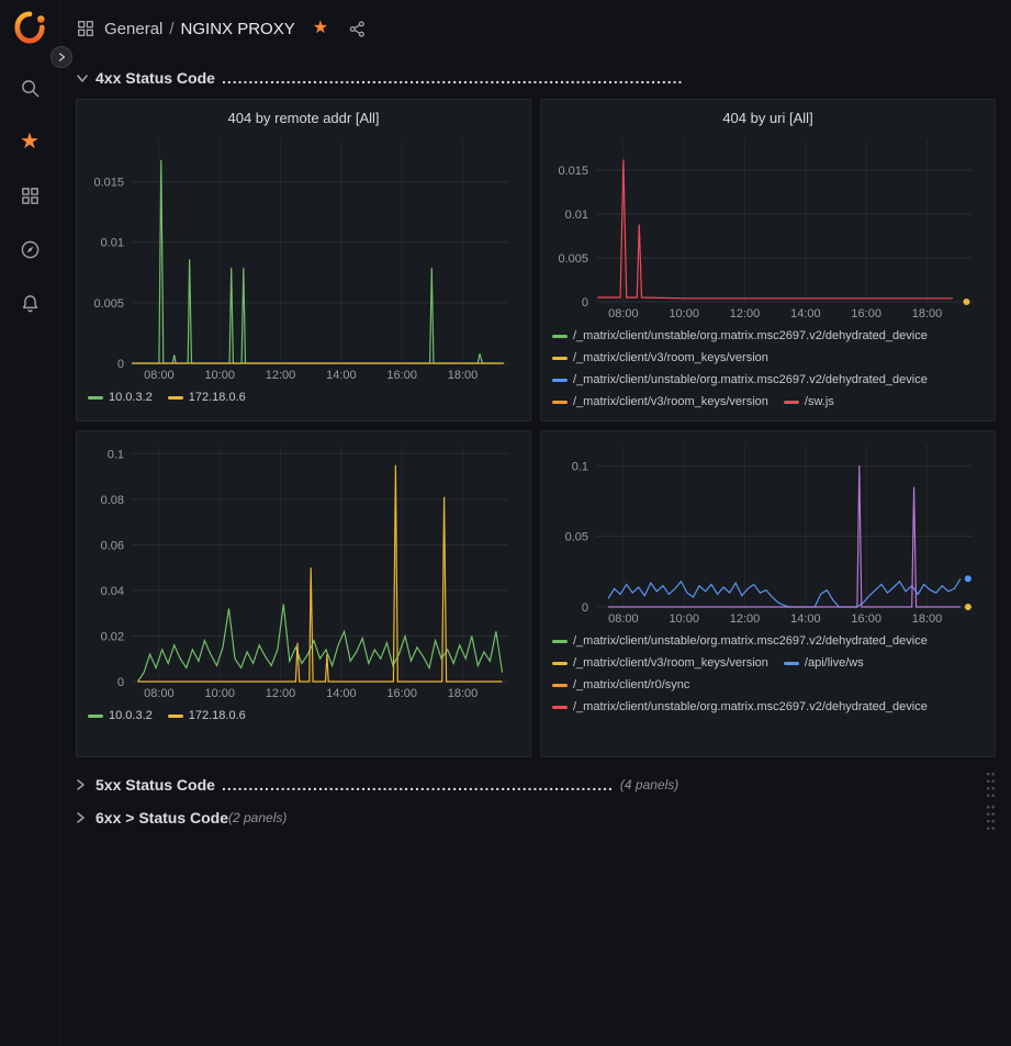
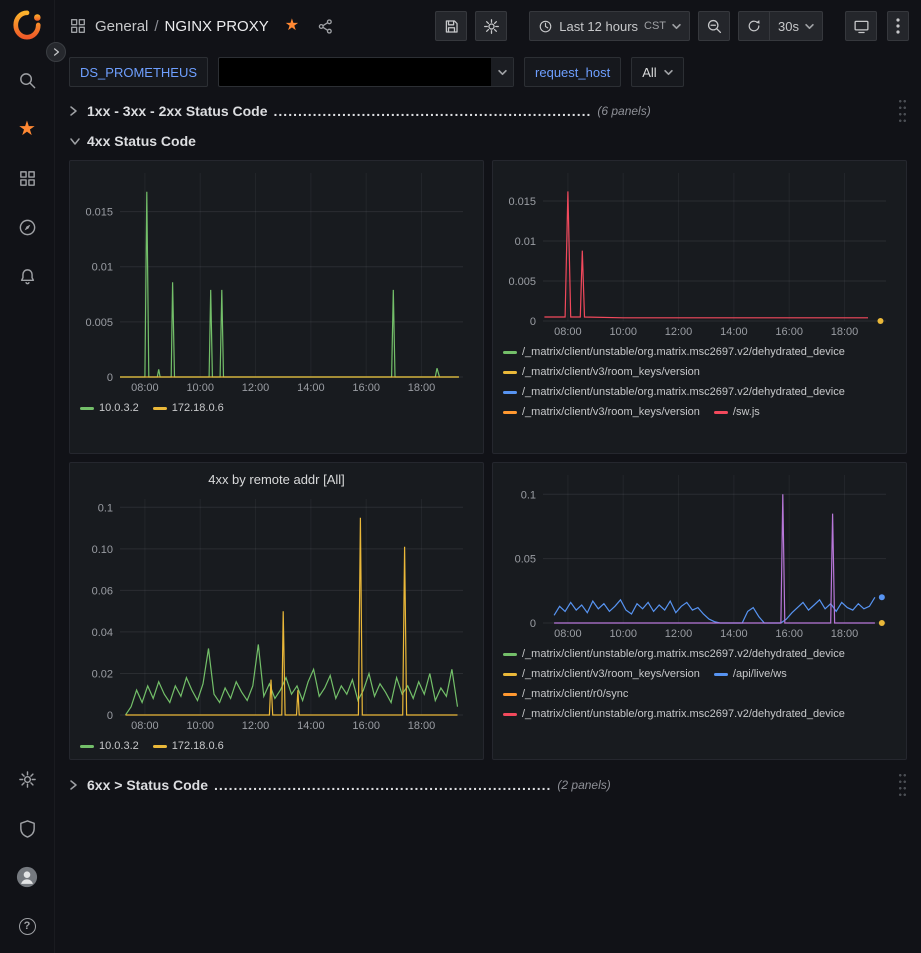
  ★
+ ?
  General
  /
  NGINX PROXY
  ★
+ Last 12 hours
+ CST
+ 30s
+ DS_PROMETHEUS
+ request_host
+ All
+ 1xx - 3xx - 2xx Status Code
+ .................................................................
+ (6 panels)
  4xx Status Code
- ......................................................................................
- 404 by remote addr [All]
  08:00
  10:00
  12:00
  14:00
  16:00
  18:00
  0
  0.005
  0.01
  0.015
  10.0.3.2
  172.18.0.6
- 404 by uri [All]
  08:00
  10:00
  12:00
  14:00
  16:00
  18:00
  0
  0.005
  0.01
  0.015
  /_matrix/client/unstable/org.matrix.msc2697.v2/dehydrated_device
  /_matrix/client/v3/room_keys/version
  /_matrix/client/unstable/org.matrix.msc2697.v2/dehydrated_device
  /_matrix/client/v3/room_keys/version
  /sw.js
+ 4xx by remote addr [All]
  08:00
  10:00
  12:00
  14:00
  16:00
  18:00
  0
  0.02
  0.04
  0.06
- 0.08
+ 0.10
  0.1
  10.0.3.2
  172.18.0.6
  08:00
  10:00
  12:00
  14:00
  16:00
  18:00
  0
  0.05
  0.1
  /_matrix/client/unstable/org.matrix.msc2697.v2/dehydrated_device
  /_matrix/client/v3/room_keys/version
  /api/live/ws
  /_matrix/client/r0/sync
  /_matrix/client/unstable/org.matrix.msc2697.v2/dehydrated_device
- 5xx Status Code
- .........................................................................
- (4 panels)
  6xx > Status Code
+ .....................................................................
  (2 panels)
